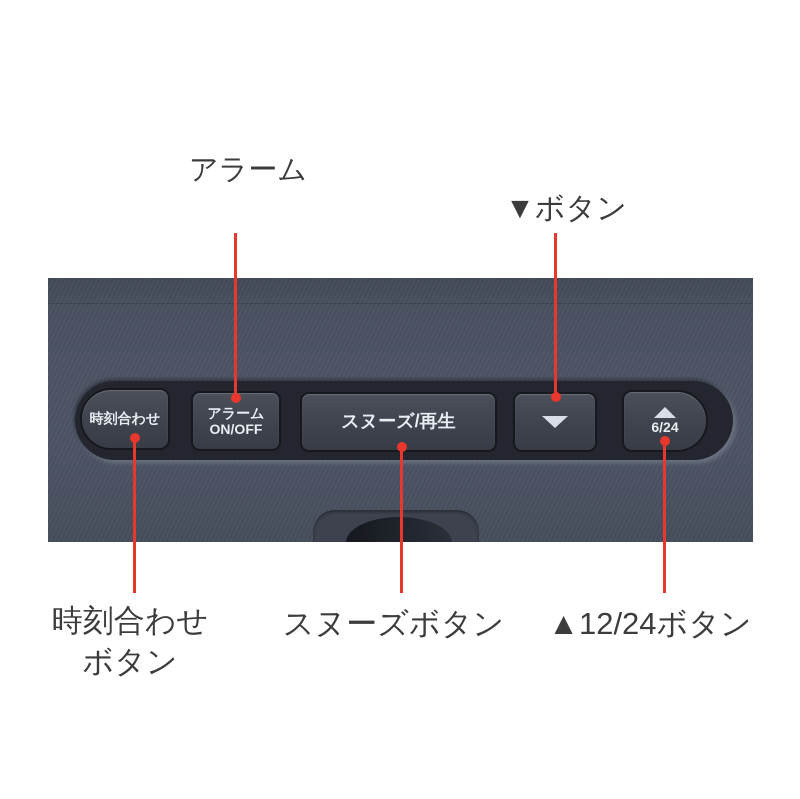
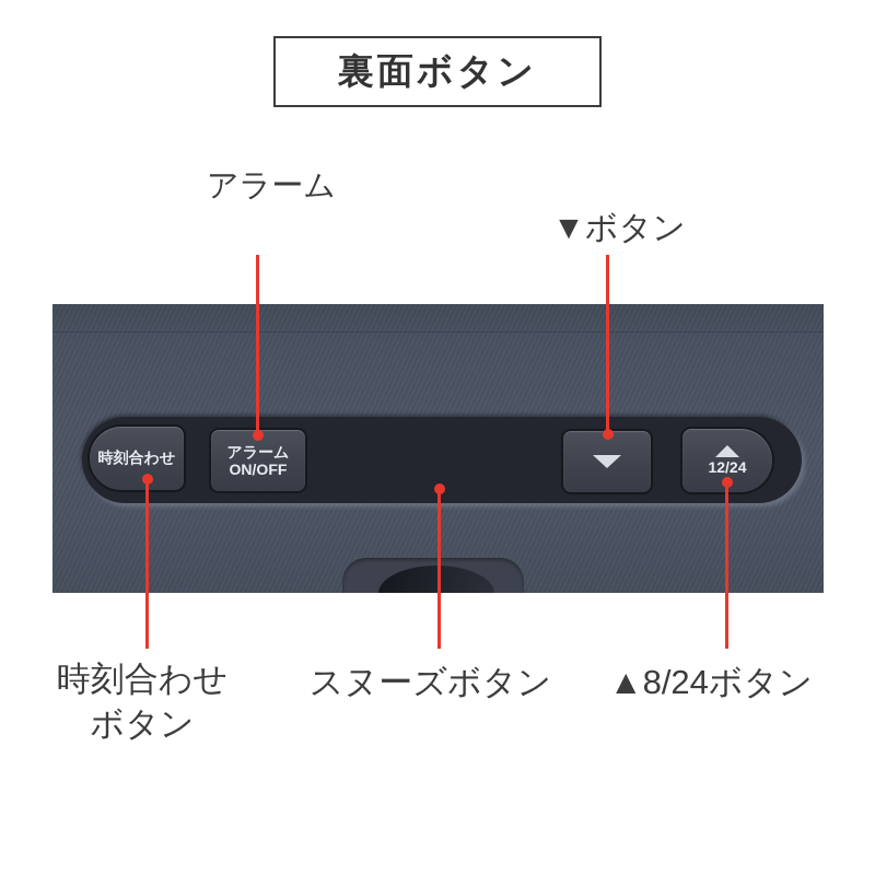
+ 裏面ボタン
  アラーム
  ▼ボタン
  時刻合わせ
  アラーム
  ON/OFF
- スヌーズ/再生
- 6/24
+ 12/24
  時刻合わせ
  ボタン
  スヌーズボタン
- ▲12/24ボタン
+ ▲8/24ボタン
